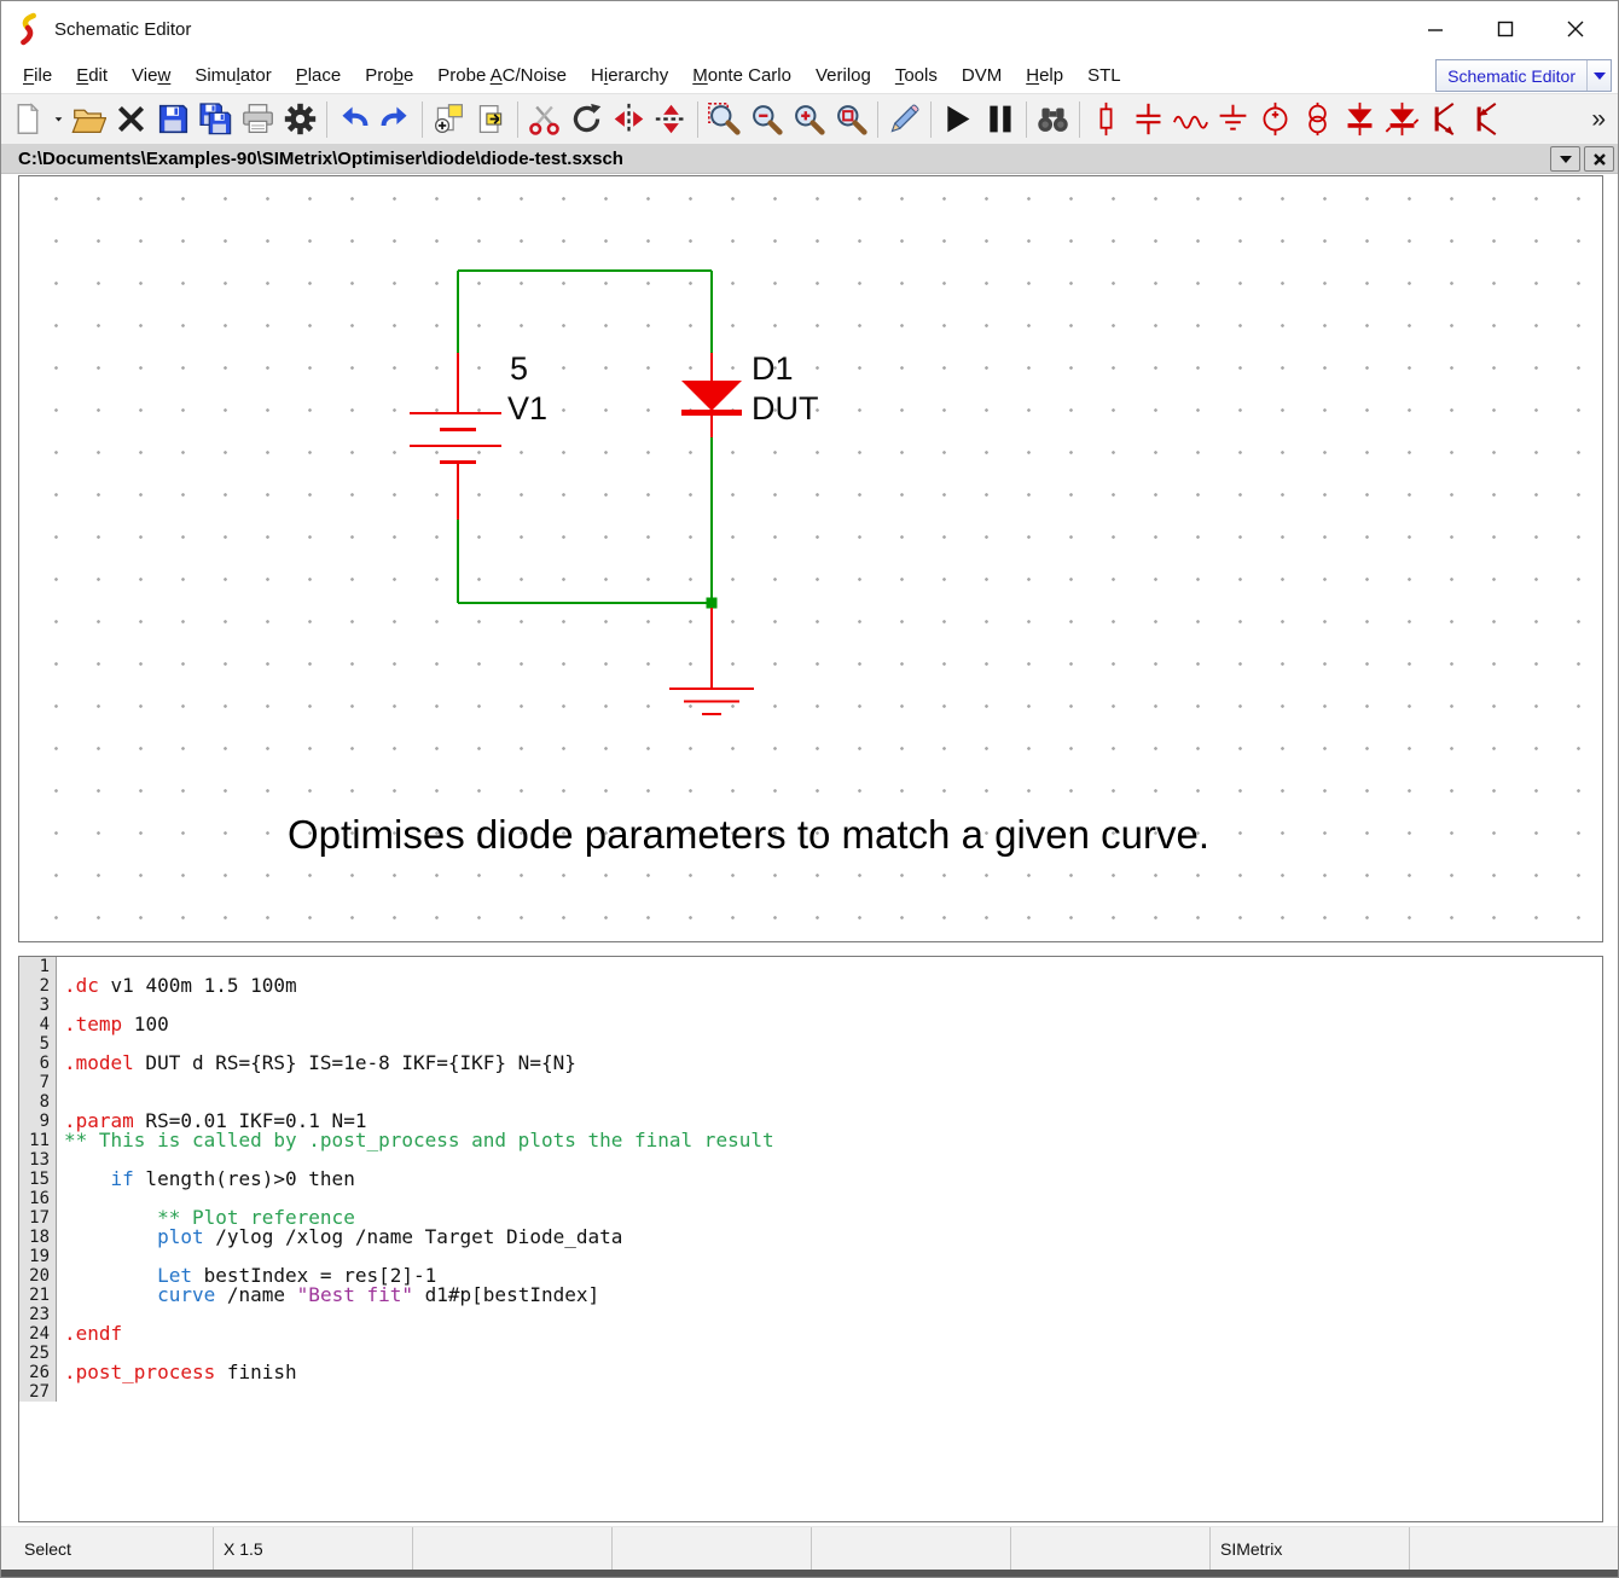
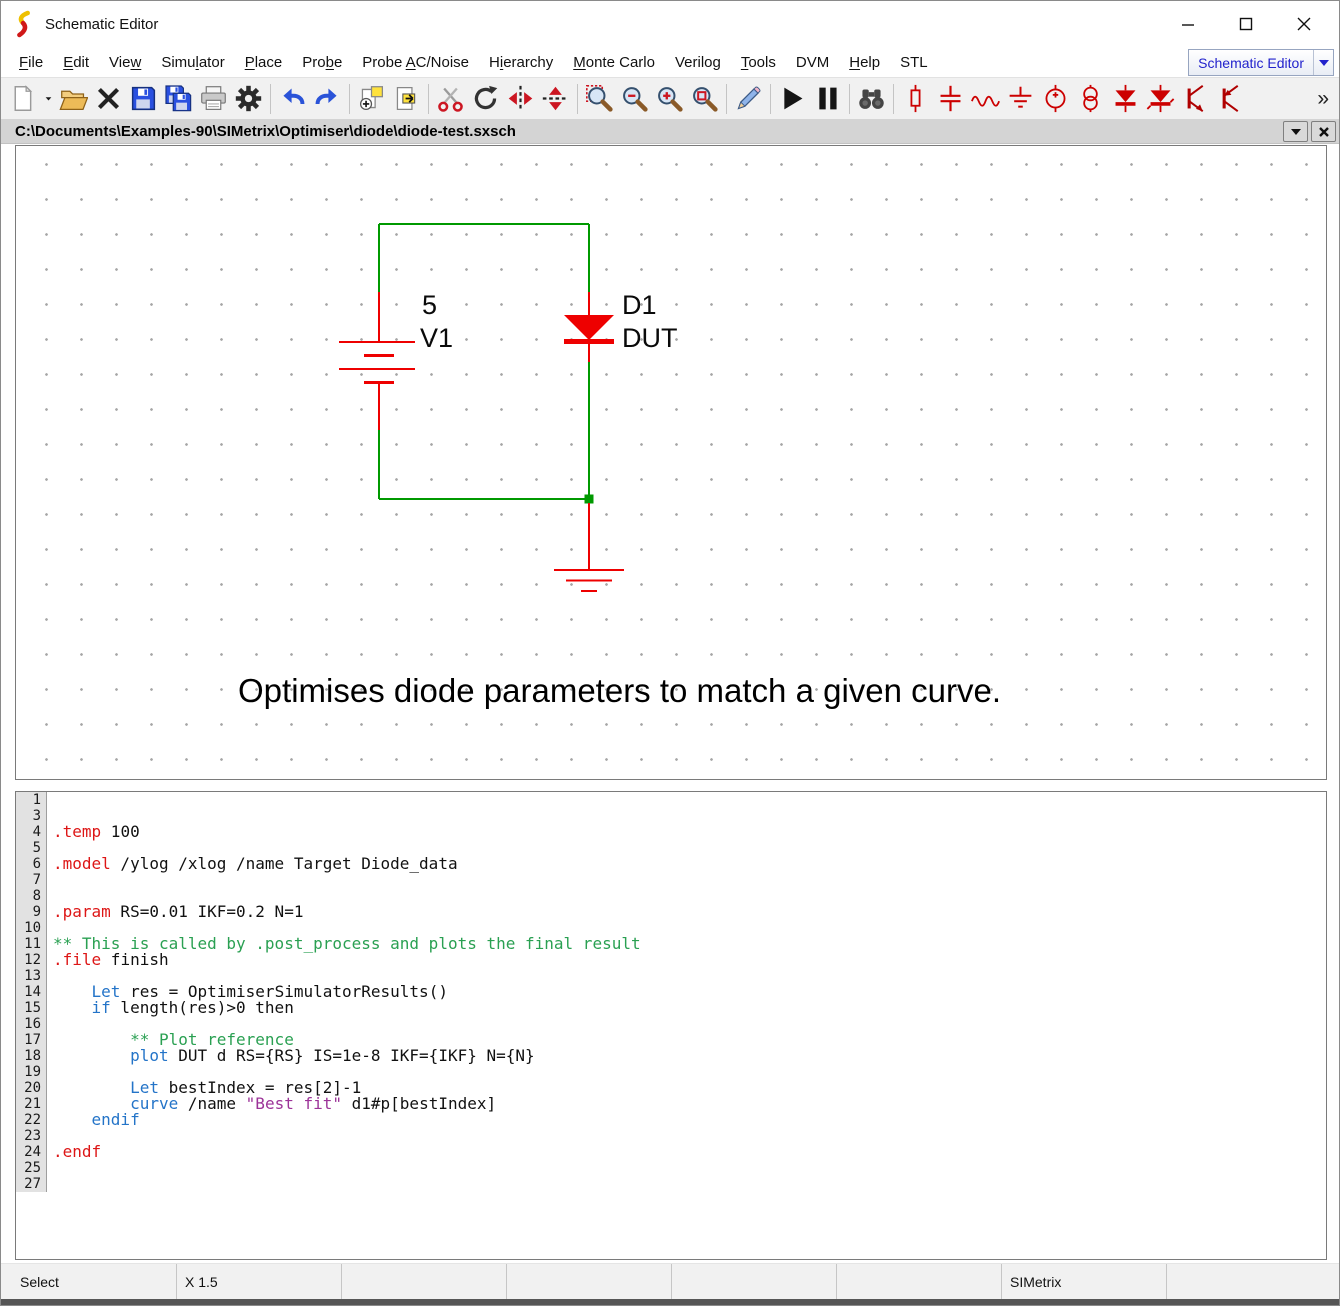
  Schematic Editor
  File
  Edit
  View
  Simulator
  Place
  Probe
  Probe AC/Noise
  Hierarchy
  Monte Carlo
  Verilog
  Tools
  DVM
  Help
  STL
  Schematic Editor
  »
  C:\Documents\Examples-90\SIMetrix\Optimiser\diode\diode-test.sxsch
  5
  V1
  D1
  DUT
  Optimises diode parameters to match a given curve.
  1
- 2
- .dc v1 400m 1.5 100m
  3
  4
  .temp 100
  5
  6
- .model DUT d RS={RS} IS=1e-8 IKF={IKF} N={N}
+ .model /ylog /xlog /name Target Diode_data
  7
  8
  9
- .param RS=0.01 IKF=0.1 N=1
+ .param RS=0.01 IKF=0.2 N=1
+ 10
  11
  ** This is called by .post_process and plots the final result
+ 12
+ .file finish
  13
+ 14
+ Let res = OptimiserSimulatorResults()
  15
  if length(res)>0 then
  16
  17
  ** Plot reference
  18
- plot /ylog /xlog /name Target Diode_data
+ plot DUT d RS={RS} IS=1e-8 IKF={IKF} N={N}
  19
  20
  Let bestIndex = res[2]-1
  21
  curve /name "Best fit" d1#p[bestIndex]
+ 22
+ endif
  23
  24
  .endf
  25
- 26
- .post_process finish
  27
  Select
  X 1.5
  SIMetrix
